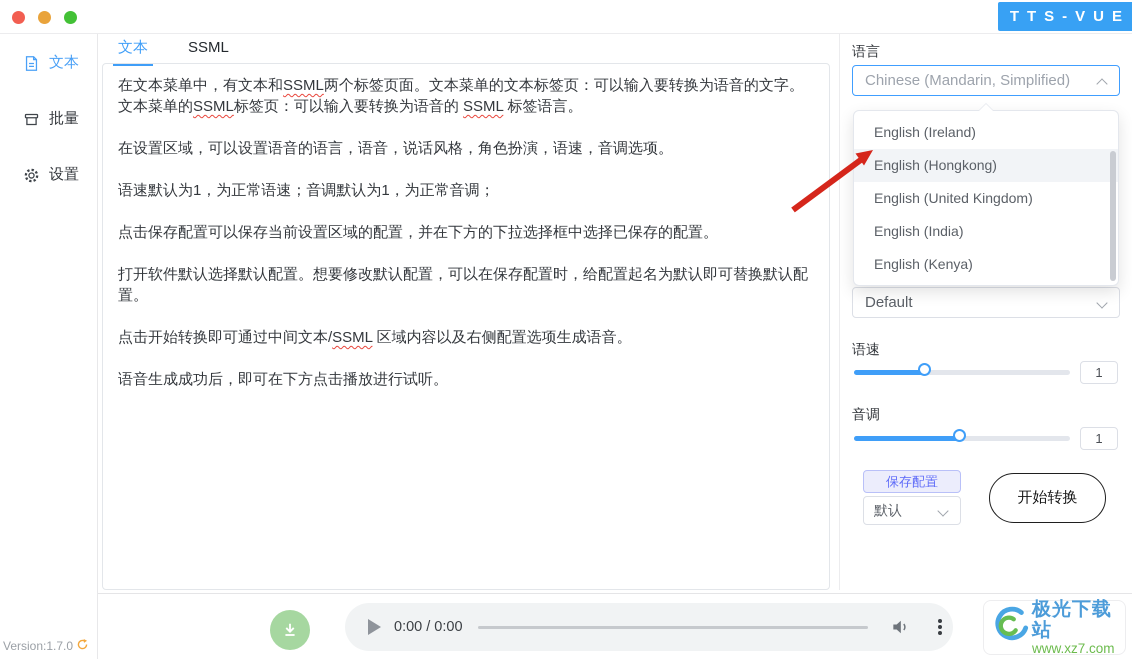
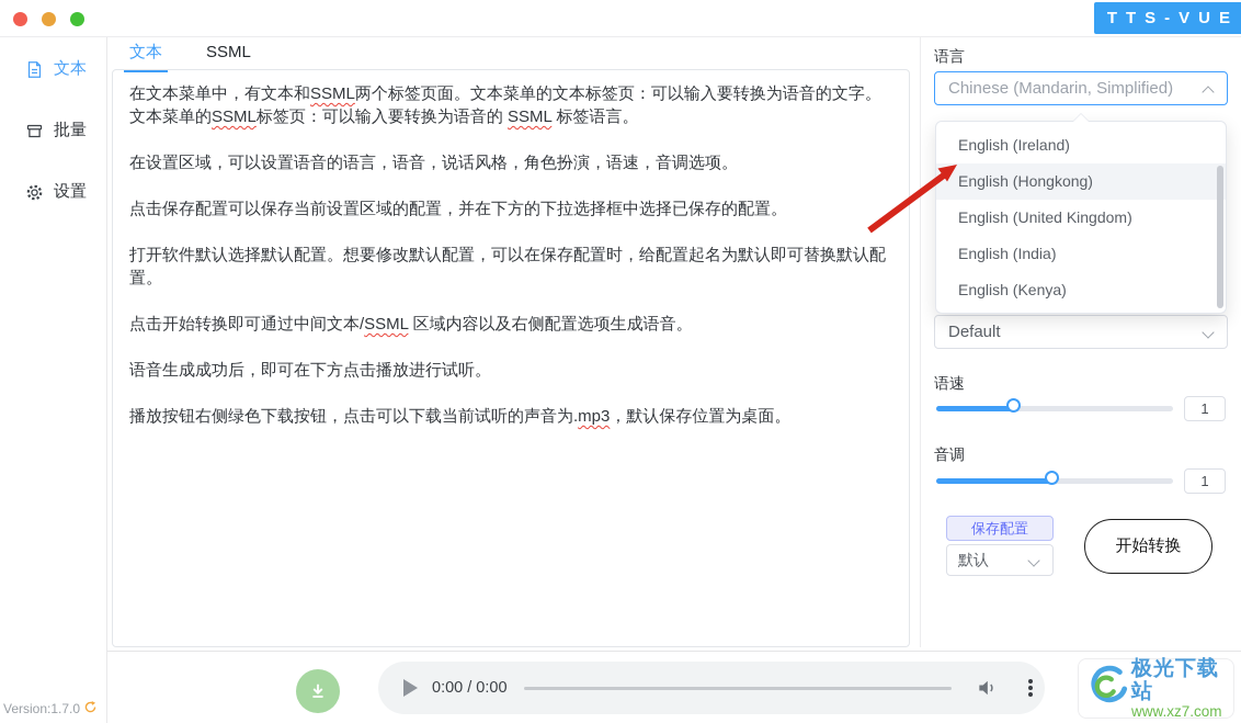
  TTS-VUE
  文本
  批量
  设置
  Version:1.7.0
  文本
  SSML
  在文本菜单中，有文本和SSML两个标签页面。文本菜单的文本标签页：可以输入要转换为语音的文字。 文本菜单的SSML标签页：可以输入要转换为语音的 SSML 标签语言。
  在设置区域，可以设置语音的语言，语音，说话风格，角色扮演，语速，音调选项。
- 语速默认为1，为正常语速；音调默认为1，为正常音调；
  点击保存配置可以保存当前设置区域的配置，并在下方的下拉选择框中选择已保存的配置。
  打开软件默认选择默认配置。想要修改默认配置，可以在保存配置时，给配置起名为默认即可替换默认配置。
  点击开始转换即可通过中间文本/SSML 区域内容以及右侧配置选项生成语音。
  语音生成成功后，即可在下方点击播放进行试听。
+ 播放按钮右侧绿色下载按钮，点击可以下载当前试听的声音为.mp3，默认保存位置为桌面。
  语言
  Chinese (Mandarin, Simplified)
  Default
  English (Ireland)
  English (Hongkong)
  English (United Kingdom)
  English (India)
  English (Kenya)
  语速
  1
  音调
  1
  保存配置
  默认
  开始转换
  0:00 / 0:00
  极光下载站
  www.xz7.com
